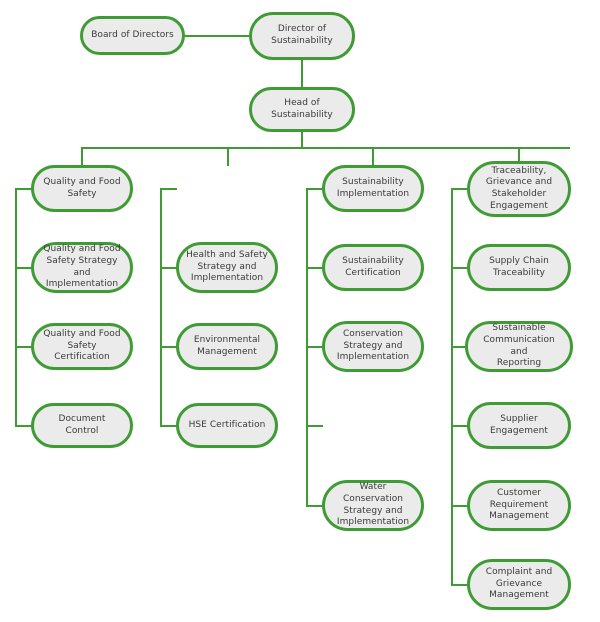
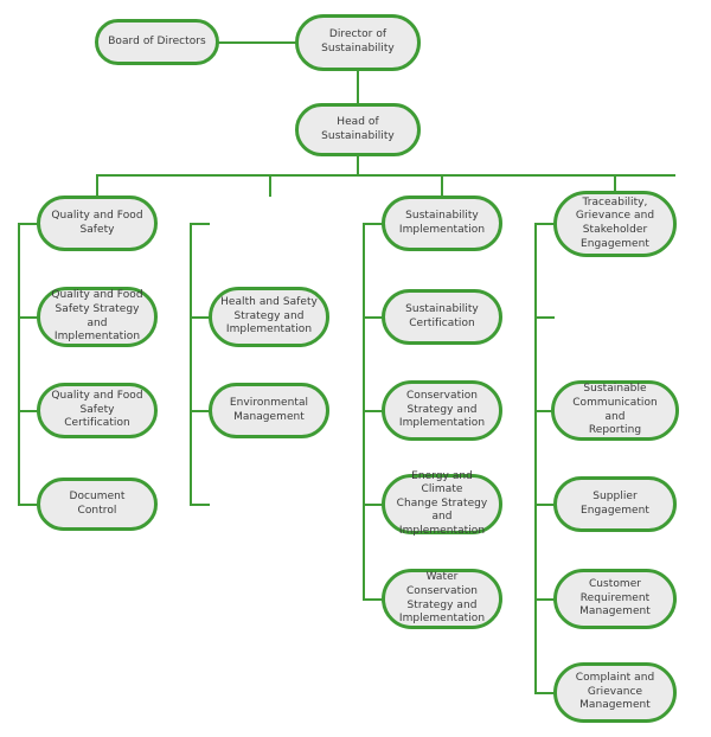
  Board of Directors
  Director of
  Sustainability
  Head of
  Sustainability
  Quality and Food
  Safety
  Quality and Food
  Safety Strategy and
  Implementation
  Quality and Food
  Safety Certification
  Document Control
  Health and Safety
  Strategy and
  Implementation
  Environmental
  Management
- HSE Certification
  Sustainability
  Implementation
  Sustainability
  Certification
  Conservation
  Strategy and
  Implementation
+ Energy and Climate
+ Change Strategy
+ and Implementation
  Water Conservation
  Strategy and
  Implementation
  Traceability,
  Grievance and
  Stakeholder
  Engagement
- Supply Chain
- Traceability
  Sustainable
  Communication and
  Reporting
  Supplier
  Engagement
  Customer
  Requirement
  Management
  Complaint and
  Grievance
  Management
